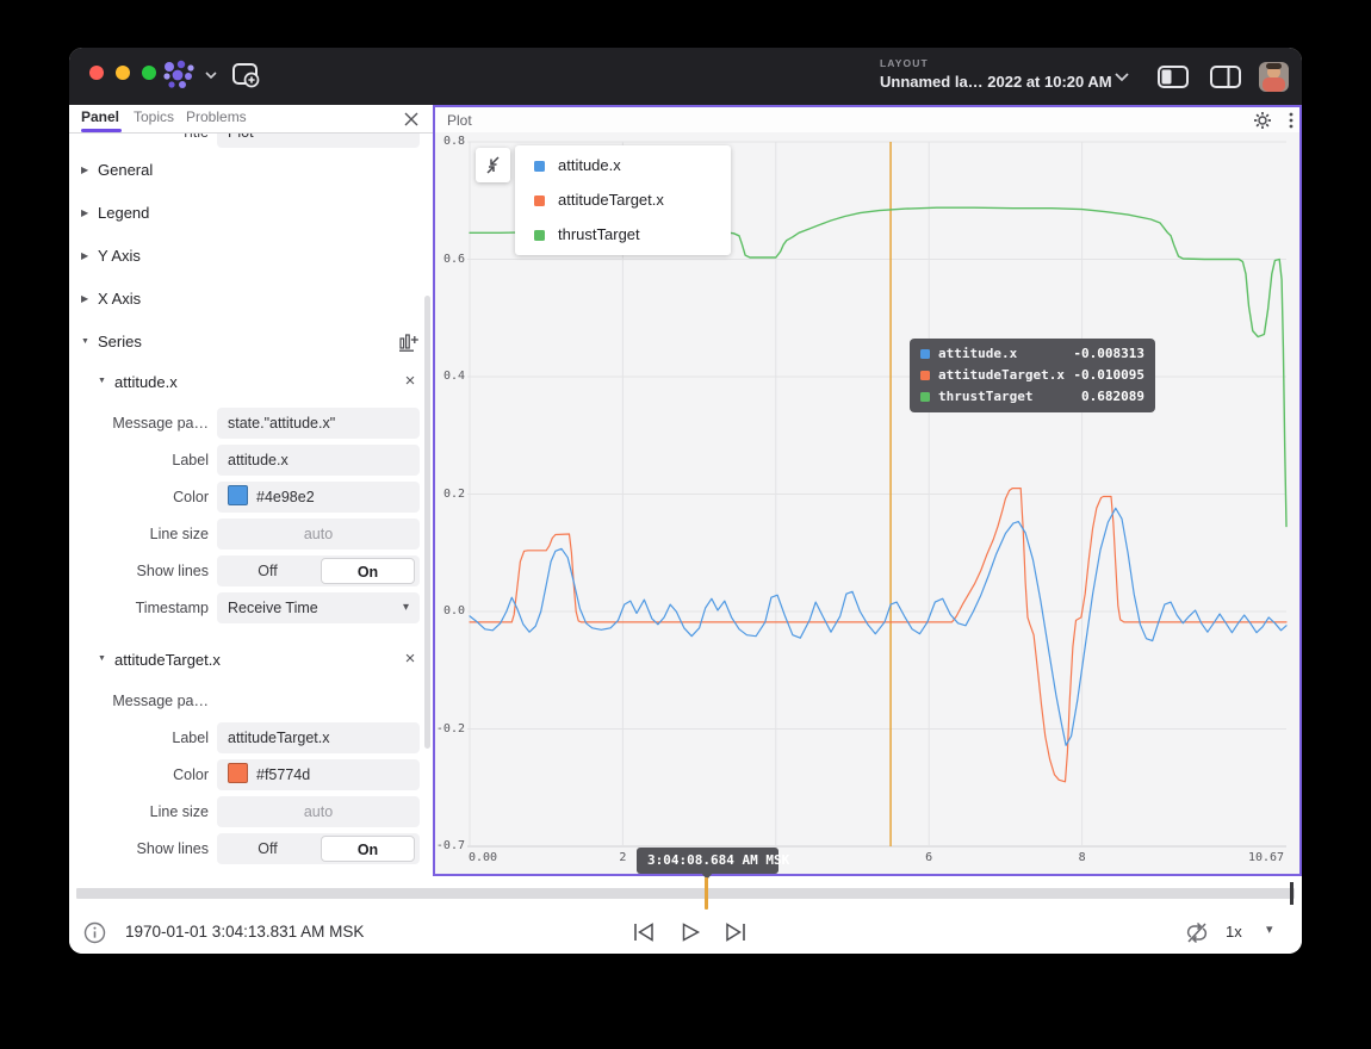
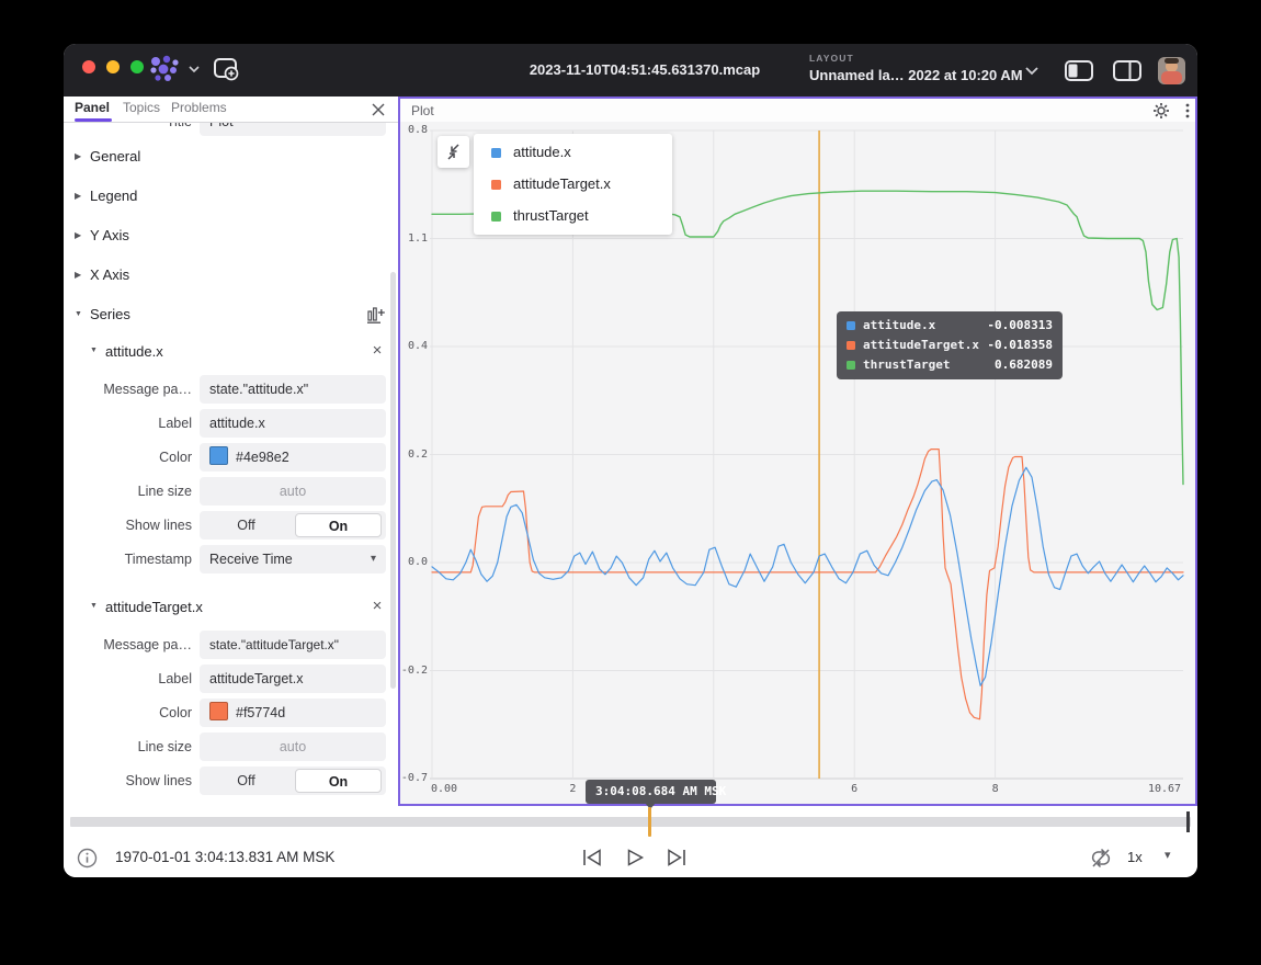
+ 2023-11-10T04:51:45.631370.mcap
  LAYOUT
  Unnamed la… 2022 at 10:20 AM
  Panel
  Topics
  Problems
  ▶
  General
  ▶
  Legend
  ▶
  Y Axis
  ▶
  X Axis
  Series
  attitude.x
  ×
  Message pa…
  state."attitude.x"
  Label
  attitude.x
  Color
  #4e98e2
  Line size
  auto
  Show lines
  Off
  On
  Timestamp
  Receive Time
  ▾
  attitudeTarget.x
  ×
  Message pa…
+ state."attitudeTarget.x"
  Label
  attitudeTarget.x
  Color
  #f5774d
  Line size
  auto
  Show lines
  Off
  On
  Plot
  attitude.x
  attitudeTarget.x
  thrustTarget
  attitude.x
  -0.008313
  attitudeTarget.x
- -0.010095
+ -0.018358
  thrustTarget
  0.682089
  0.8
- 0.6
+ 1.1
  0.4
  0.2
  0.0
  -0.2
  -0.7
  0.00
  2
  6
  8
  10.67
  3:04:08.684 AM MSK
  1970-01-01 3:04:13.831 AM MSK
  1x
  ▾
